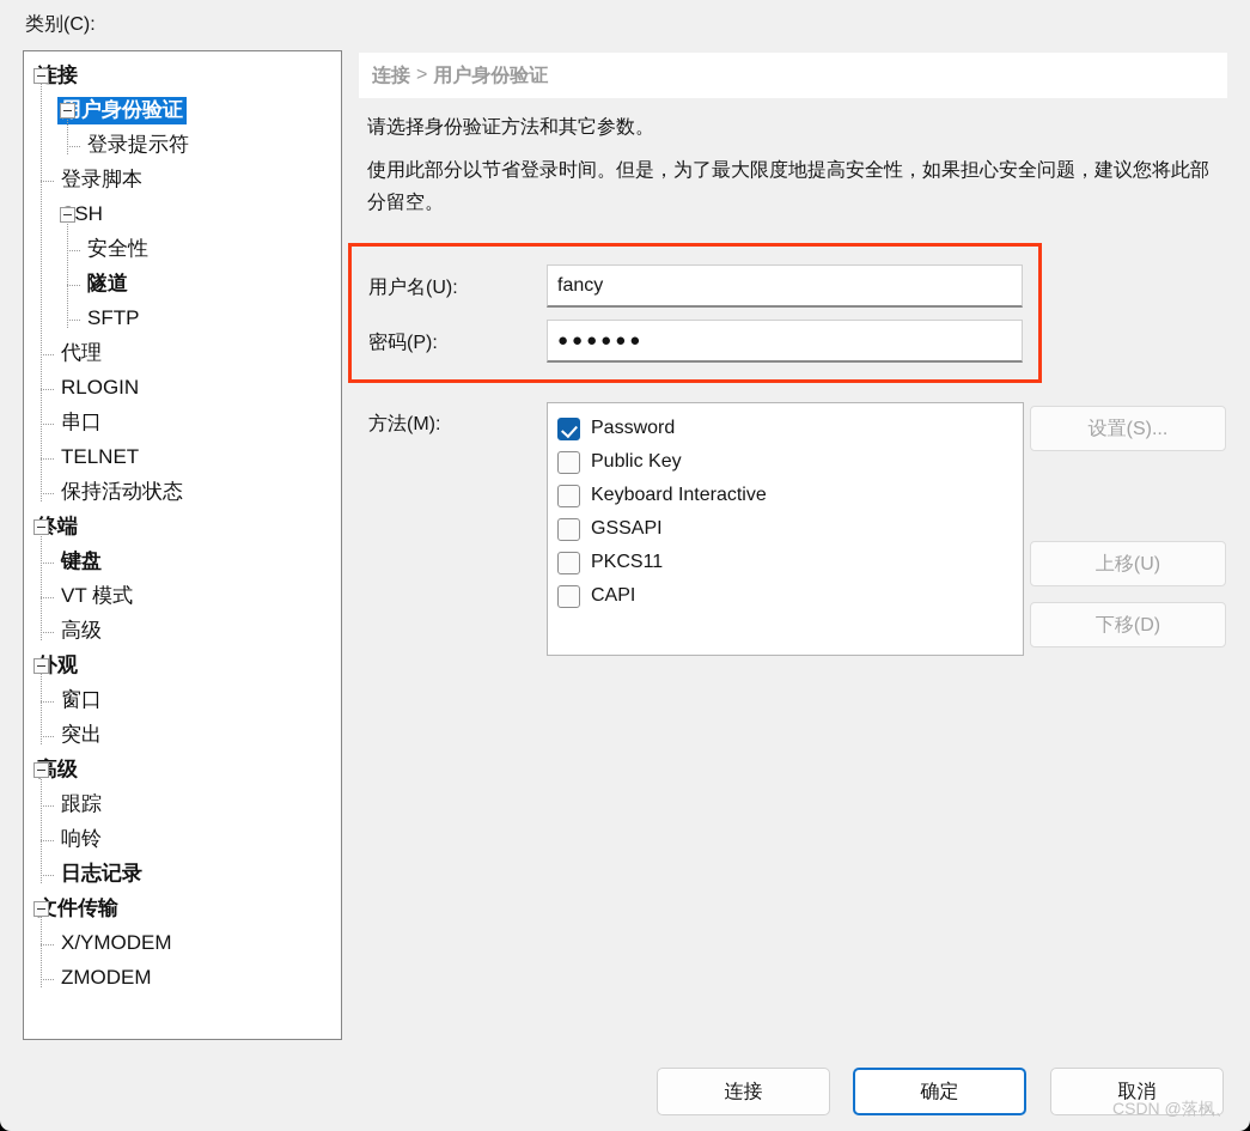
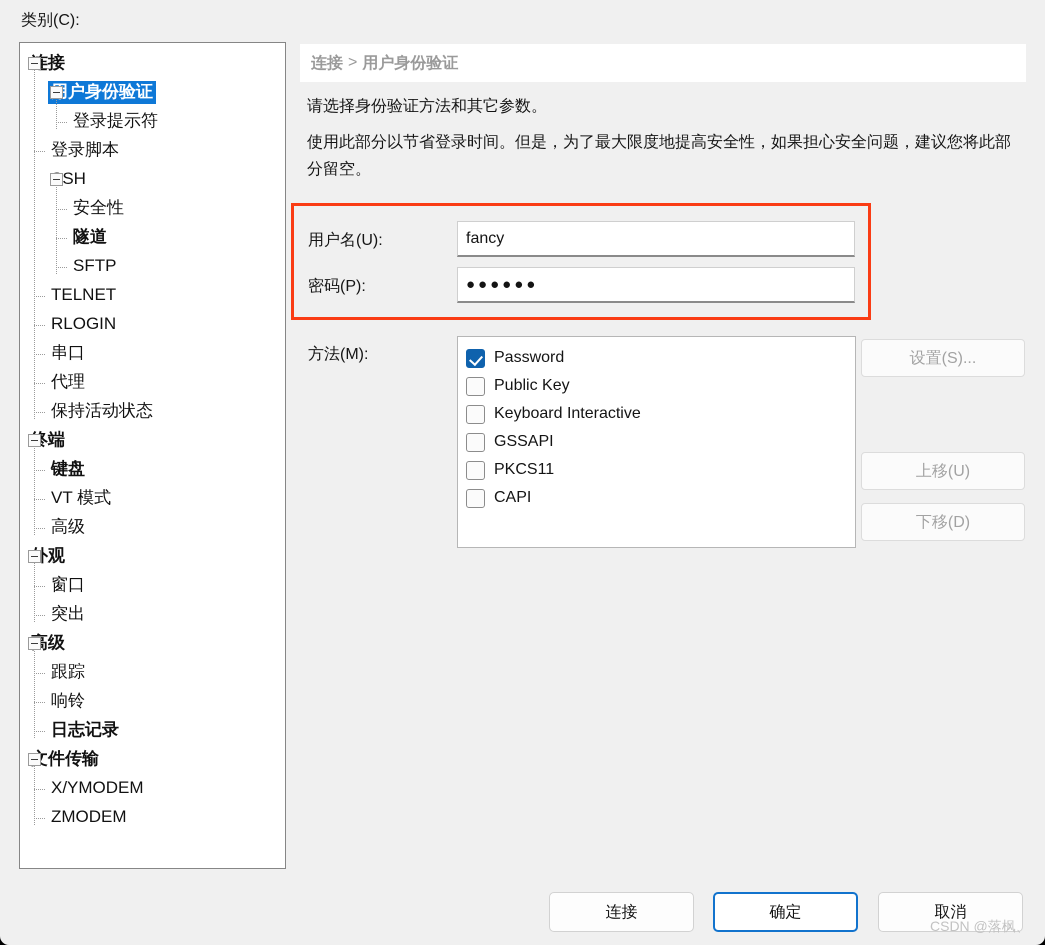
  类别(C):
  户身份验证
  登录提示符
  登录脚本
  安全性
  隧道
  SFTP
- 代理
+ TELNET
  RLOGIN
  串口
- TELNET
+ 代理
  保持活动状态
  键盘
  VT 模式
  高级
  窗口
  突出
  跟踪
  响铃
  日志记录
  件传输
  X/YMODEM
  ZMODEM
  连接
  >
  用户身份验证
  请选择身份验证方法和其它参数。
  使用此部分以节省登录时间。但是，为了最大限度地提高安全性，如果担心安全问题，建议您将此部分留空。
  用户名(U):
  fancy
  密码(P):
  ●●●●●●
  方法(M):
  Password
  Public Key
  Keyboard Interactive
  GSSAPI
  PKCS11
  CAPI
  设置(S)...
  上移(U)
  下移(D)
  连接
  确定
  取消
  CSDN @落枫、
